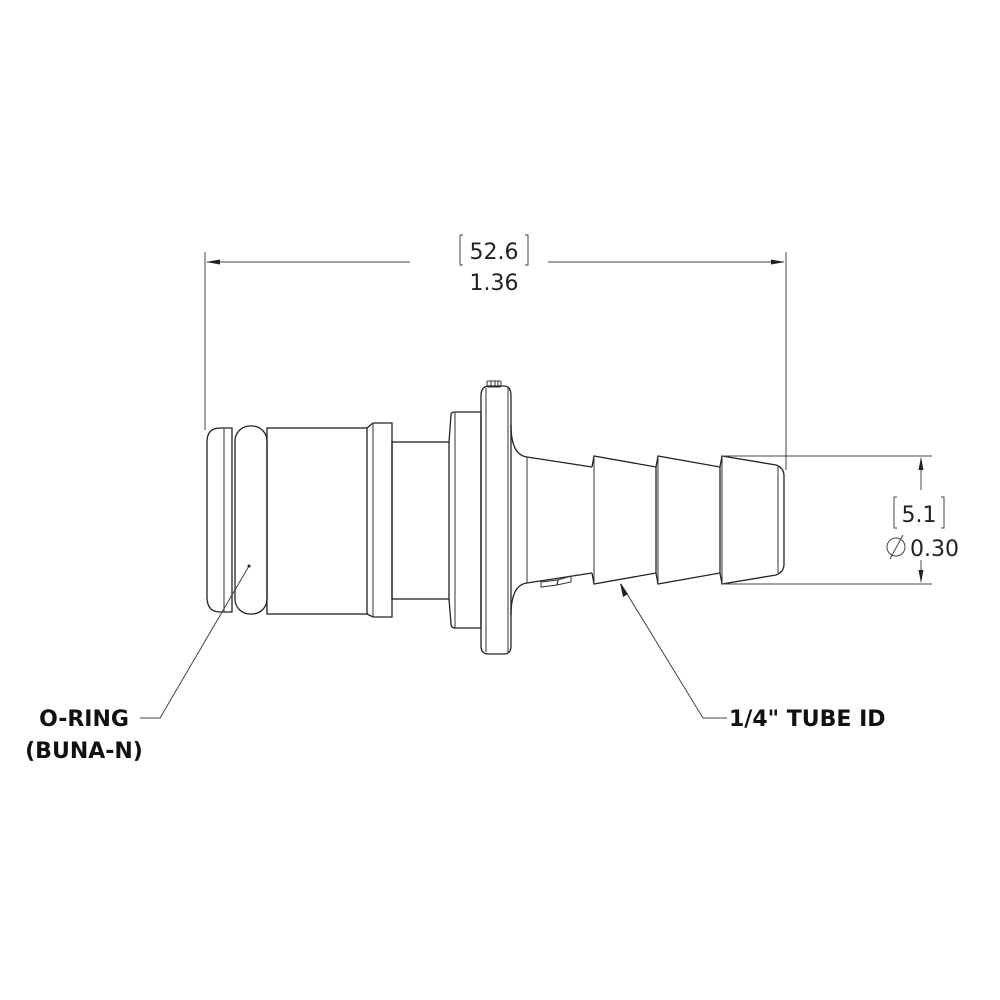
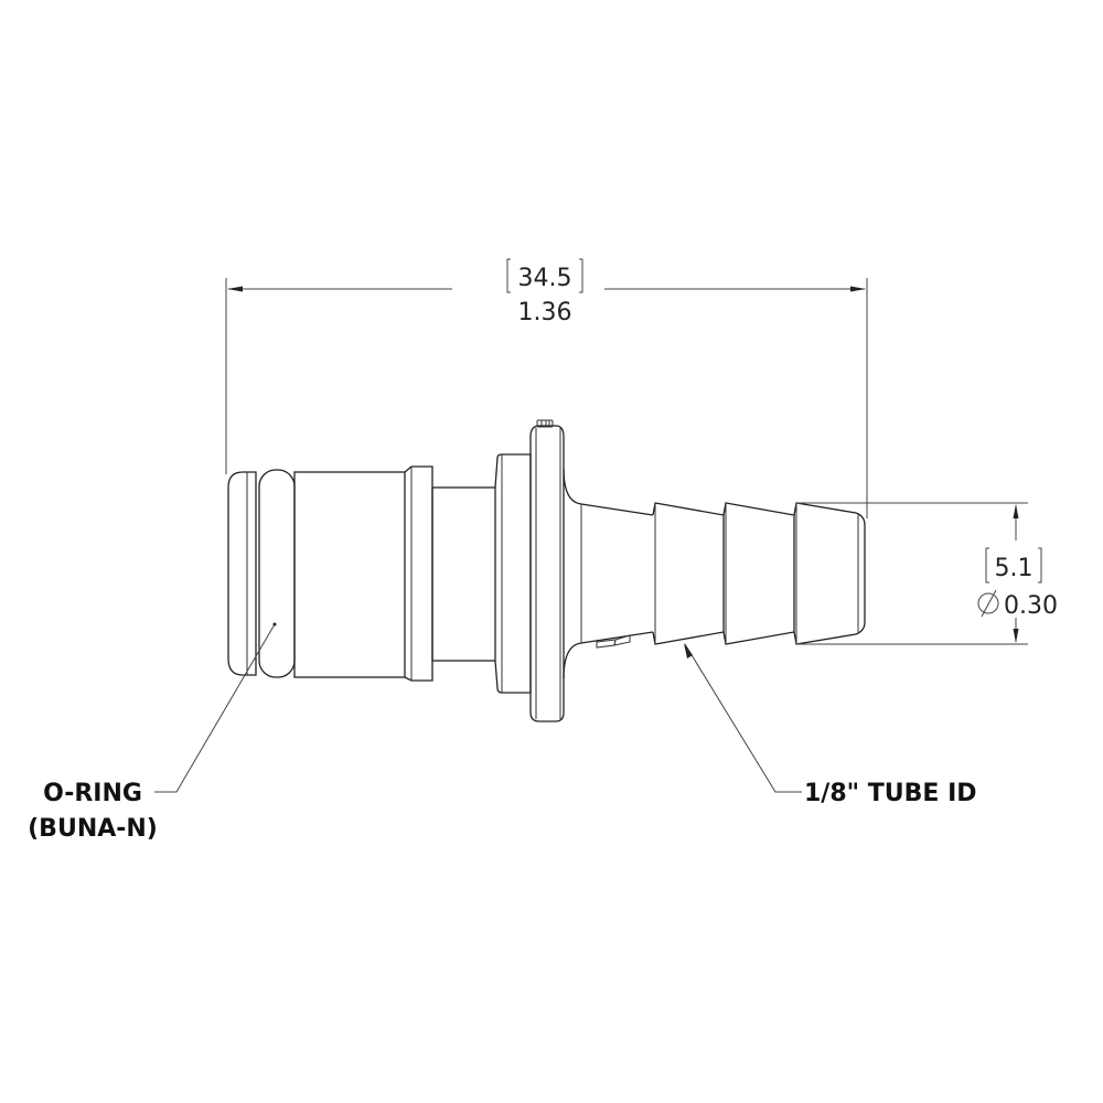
- 52.6
+ 34.5
  1.36
  5.1
  0.30
  O-RING
  (BUNA-N)
- 1/4" TUBE ID
+ 1/8" TUBE ID
